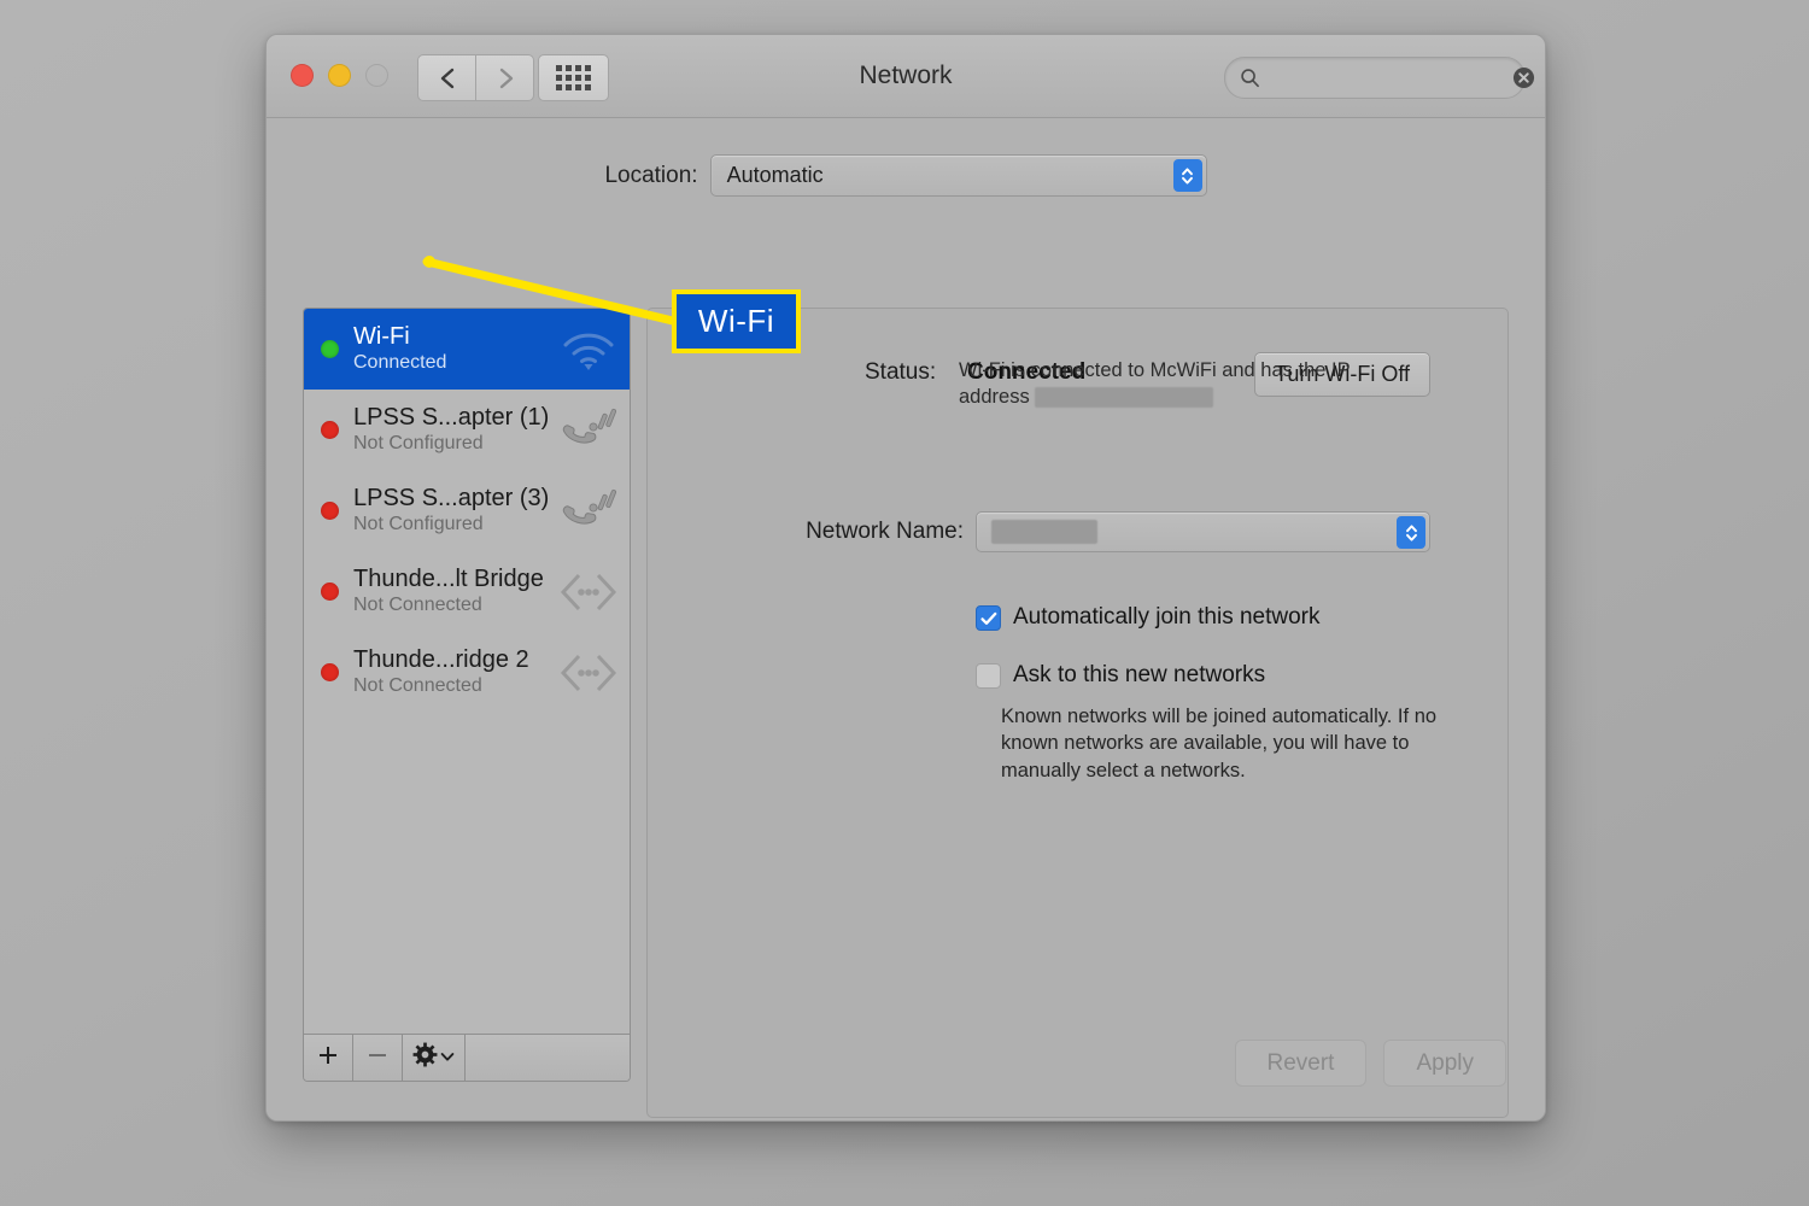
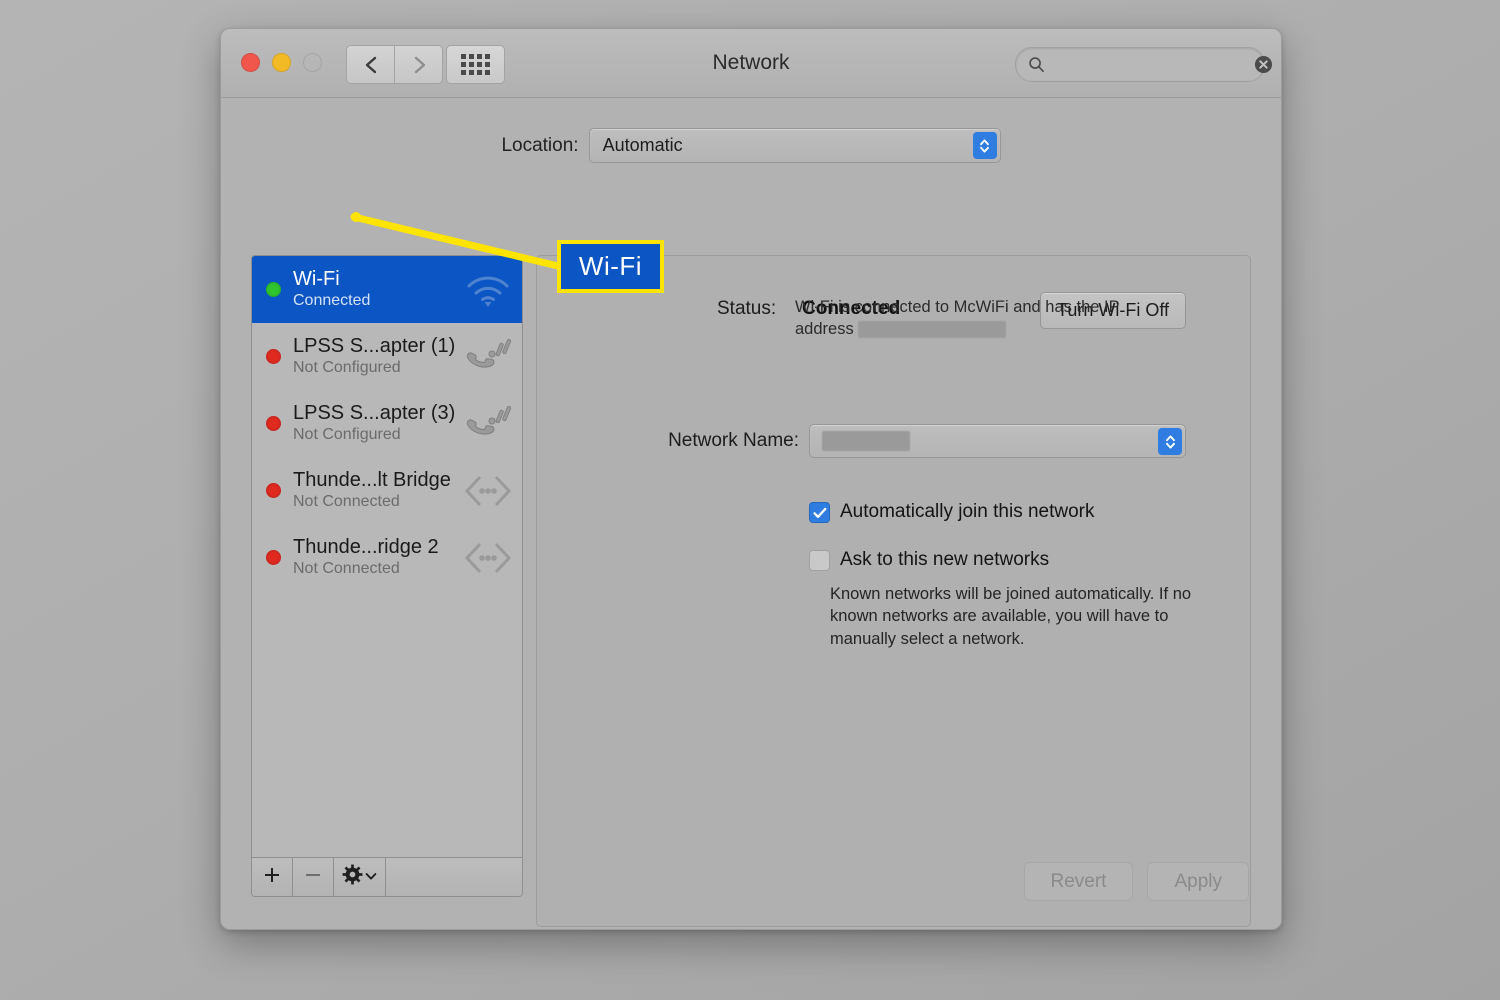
  Network
  Location:
  Automatic
  Wi-Fi
  Connected
  LPSS S...apter (1)
  Not Configured
  LPSS S...apter (3)
  Not Configured
  Thunde...lt Bridge
  Not Connected
  Thunde...ridge 2
  Not Connected
  Status:
  Connected
  Turn Wi-Fi Off
  Wi-Fi is connected to McWiFi and has the IP address
  Network Name:
  Automatically join this network
  Ask to this new networks
- Known networks will be joined automatically. If no known networks are available, you will have to manually select a networks.
+ Known networks will be joined automatically. If no known networks are available, you will have to manually select a network.
  Revert
  Apply
  Wi-Fi
